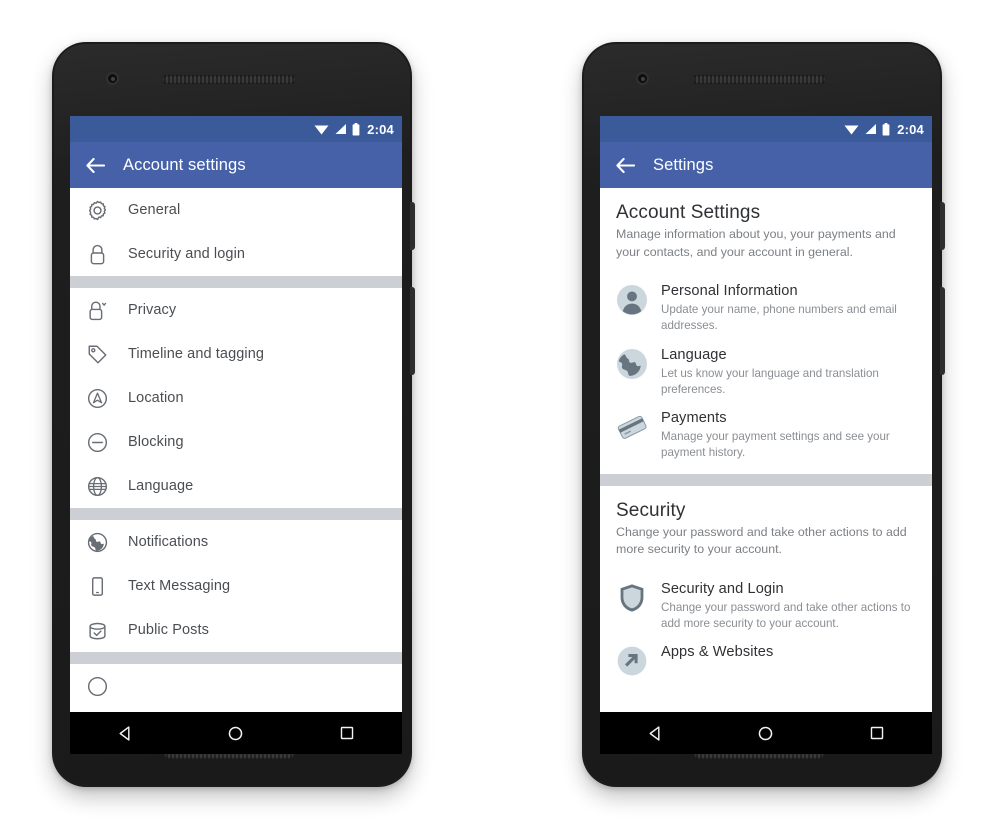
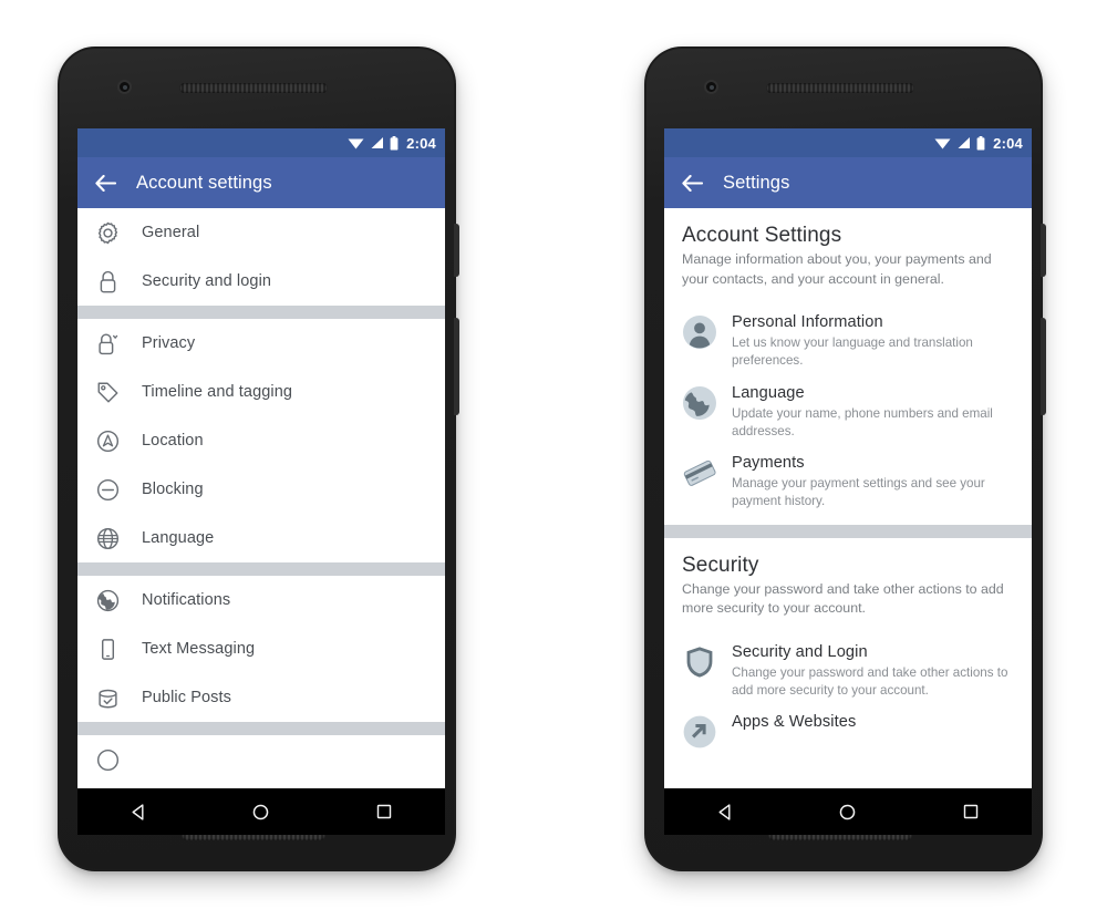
  2:04
  Account settings
  General
  Security and login
  Privacy
  Timeline and tagging
  Location
  Blocking
  Language
  Notifications
  Text Messaging
  Public Posts
  2:04
  Settings
  Account Settings
  Manage information about you, your payments and your contacts, and your account in general.
  Personal Information
- Update your name, phone numbers and email addresses.
+ Let us know your language and translation preferences.
  Language
- Let us know your language and translation preferences.
+ Update your name, phone numbers and email addresses.
  Payments
  Manage your payment settings and see your payment history.
  Security
  Change your password and take other actions to add more security to your account.
  Security and Login
  Change your password and take other actions to add more security to your account.
  Apps & Websites
